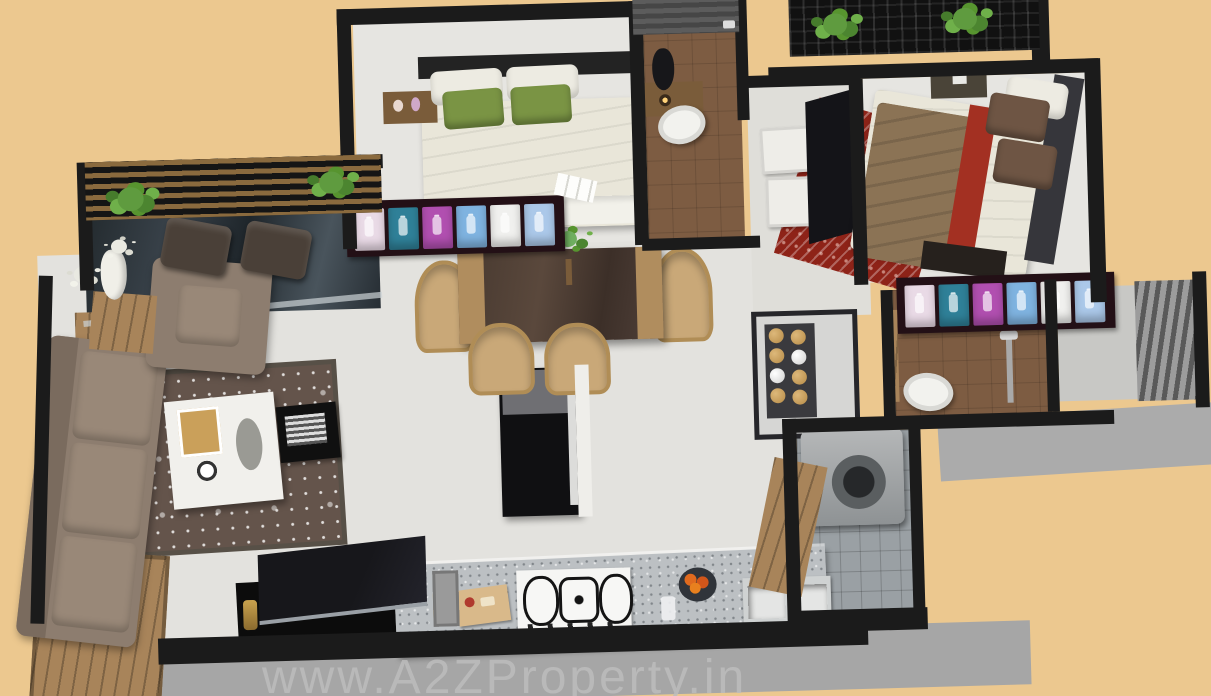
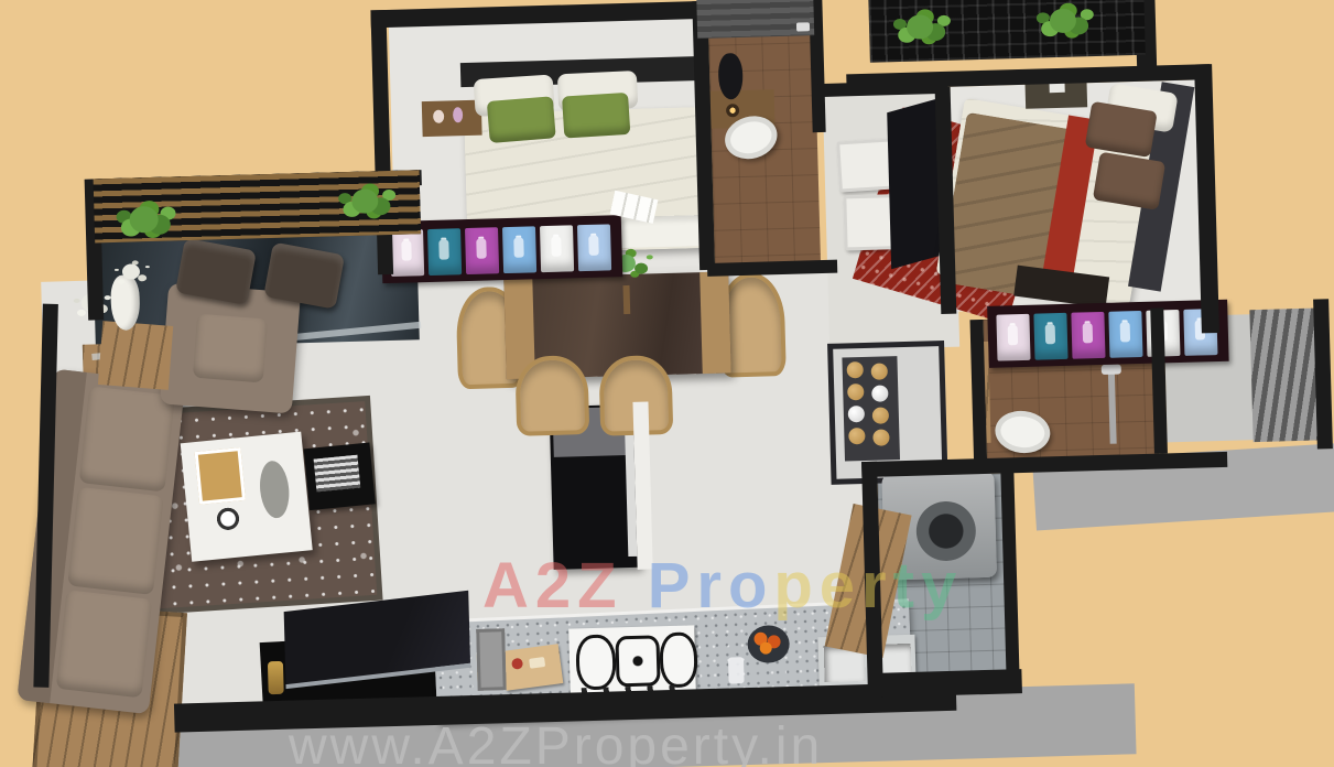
+ A2Z Property
  www.A2ZProperty.in
